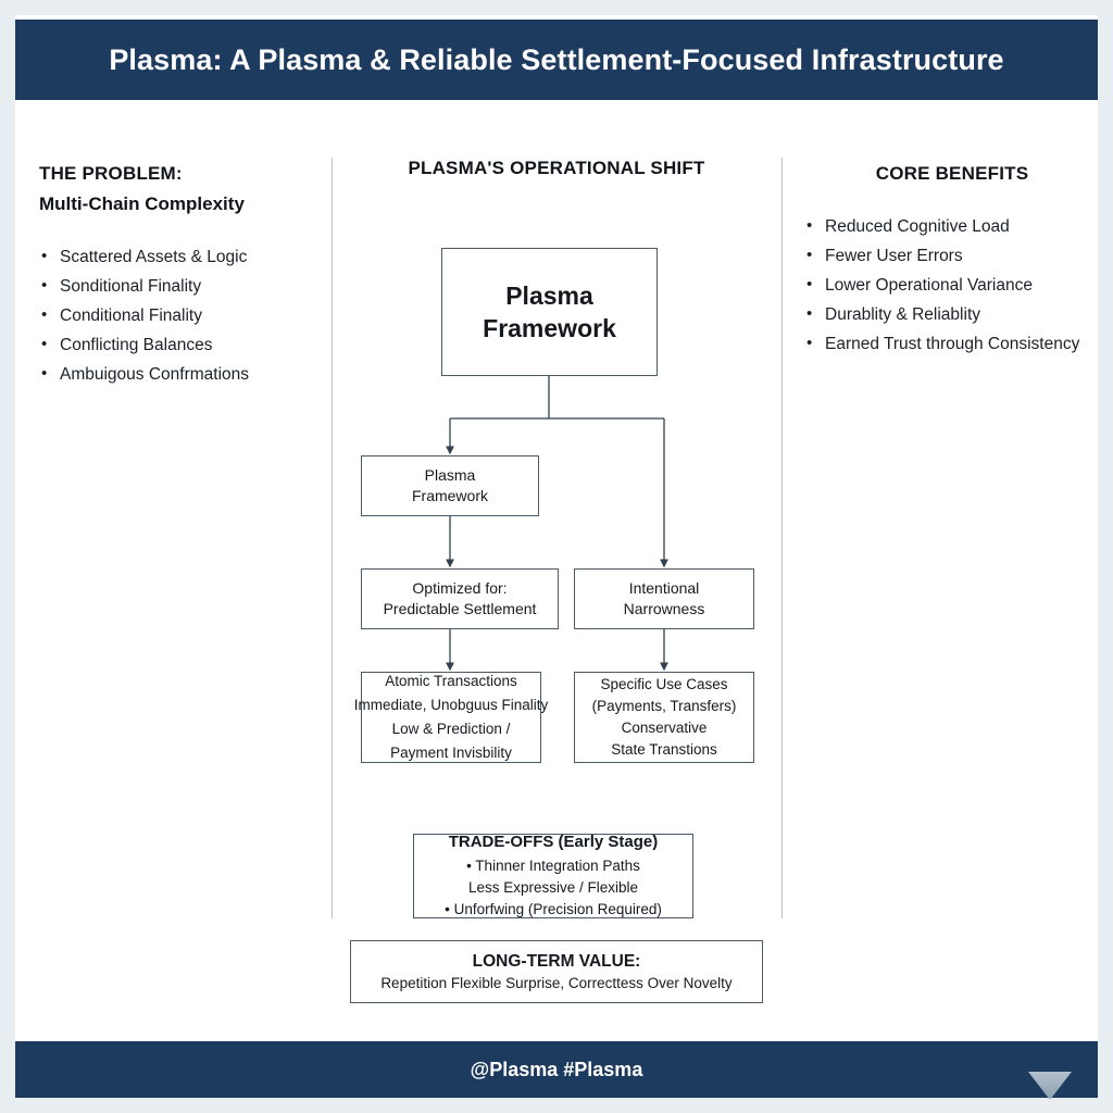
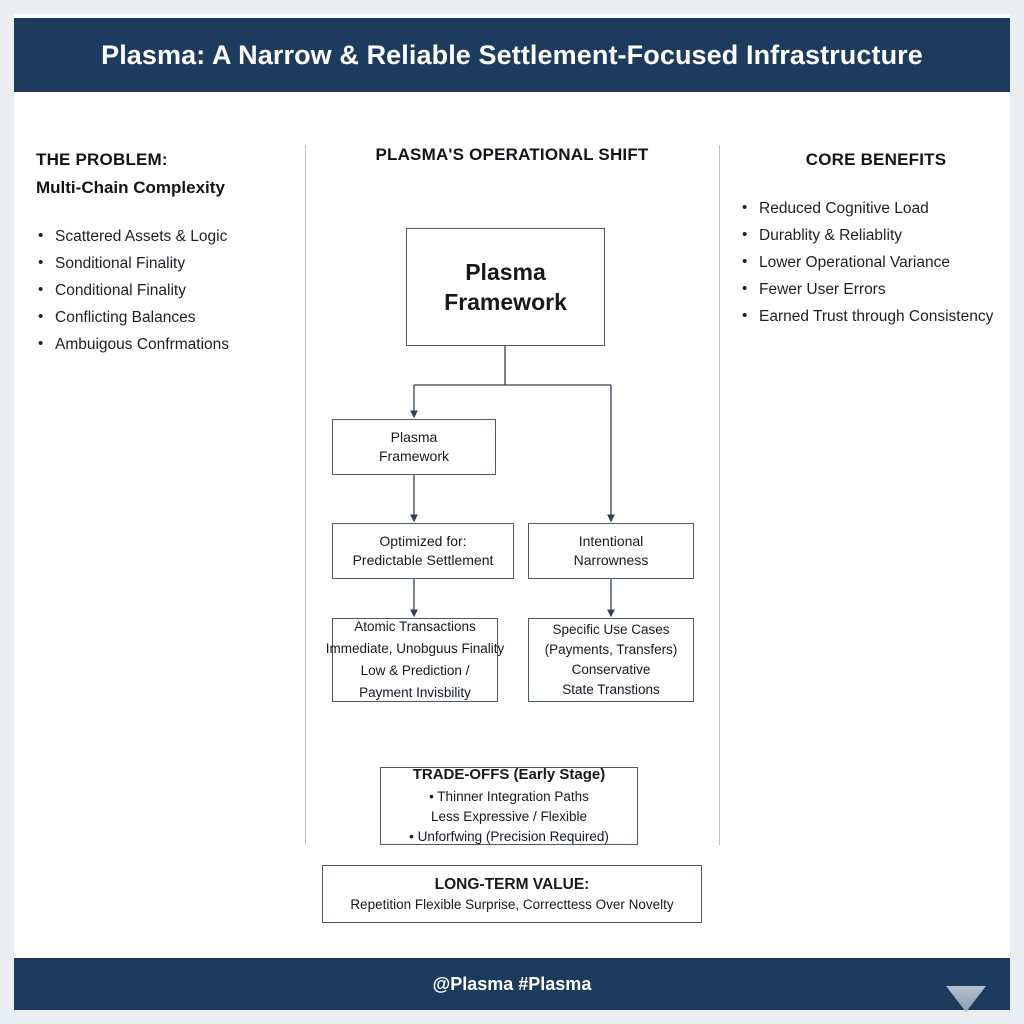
- Plasma: A Plasma & Reliable Settlement-Focused Infrastructure
+ Plasma: A Narrow & Reliable Settlement-Focused Infrastructure
  THE PROBLEM:
  Multi-Chain Complexity
  Scattered Assets & Logic
  Sonditional Finality
  Conditional Finality
  Conflicting Balances
  Ambuigous Confrmations
  PLASMA'S OPERATIONAL SHIFT
  Plasma
  Framework
  Plasma
  Framework
  Optimized for:
  Predictable Settlement
  Intentional
  Narrowness
  Atomic Transactions
  Immediate, Unobguus Finality
  Low & Prediction /
  Payment Invisbility
  Specific Use Cases
  (Payments, Transfers)
  Conservative
  State Transtions
  TRADE-OFFS (Early Stage)
  • Thinner Integration Paths
  Less Expressive / Flexible
  • Unforfwing (Precision Required)
  LONG-TERM VALUE:
  Repetition Flexible Surprise, Correcttess Over Novelty
  CORE BENEFITS
  Reduced Cognitive Load
- Fewer User Errors
+ Durablity & Reliablity
  Lower Operational Variance
- Durablity & Reliablity
+ Fewer User Errors
  Earned Trust through Consistency
  @Plasma #Plasma
